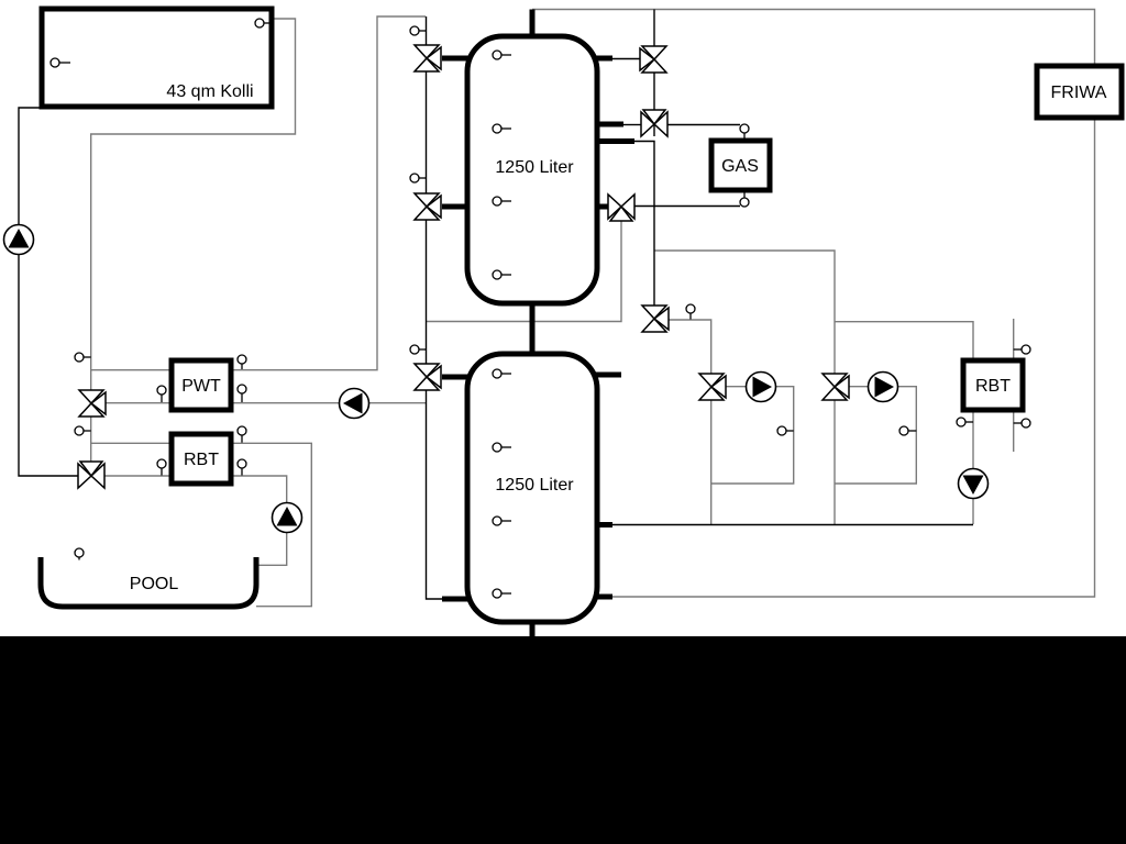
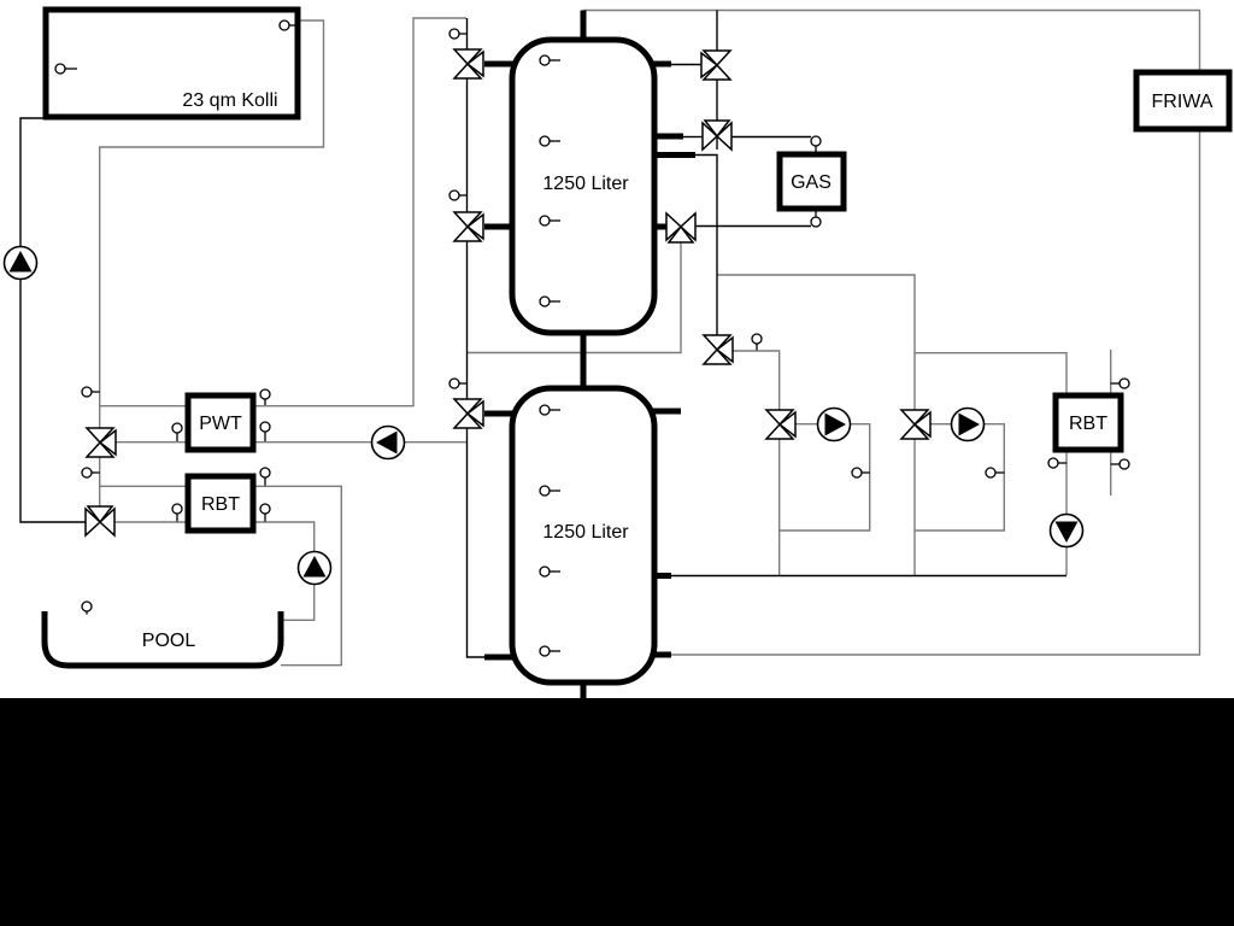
- 43 qm Kolli
+ 23 qm Kolli
  1250 Liter
  1250 Liter
  GAS
  FRIWA
  PWT
  RBT
  RBT
  POOL
